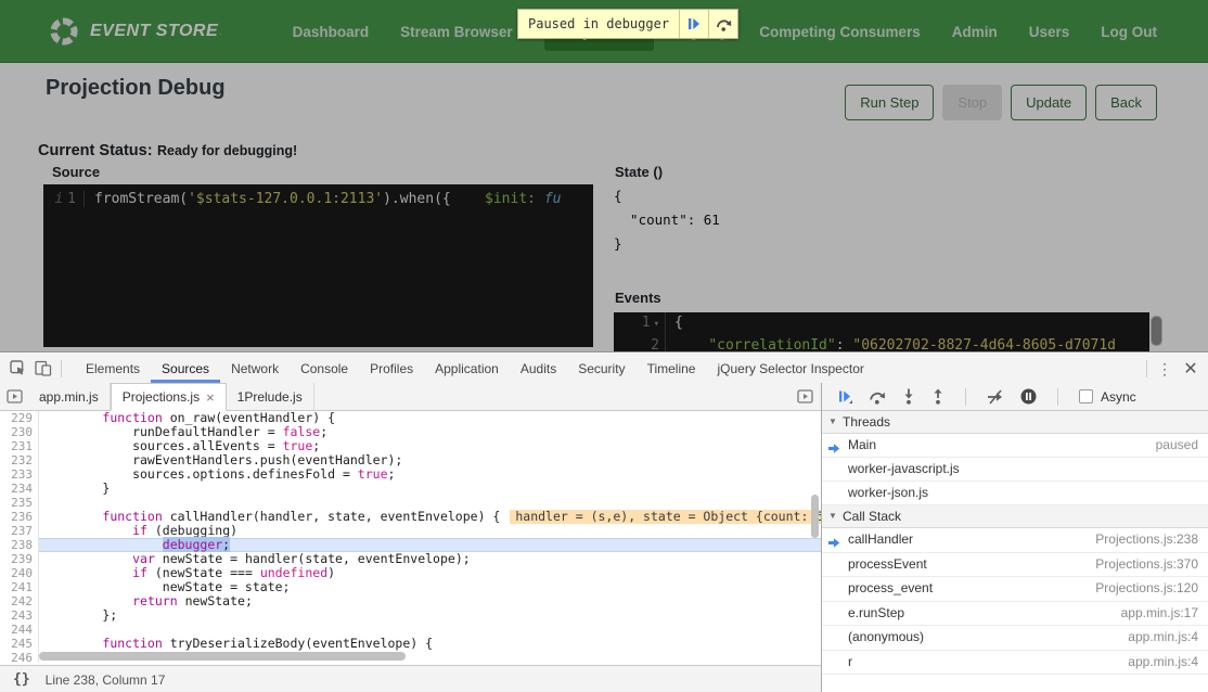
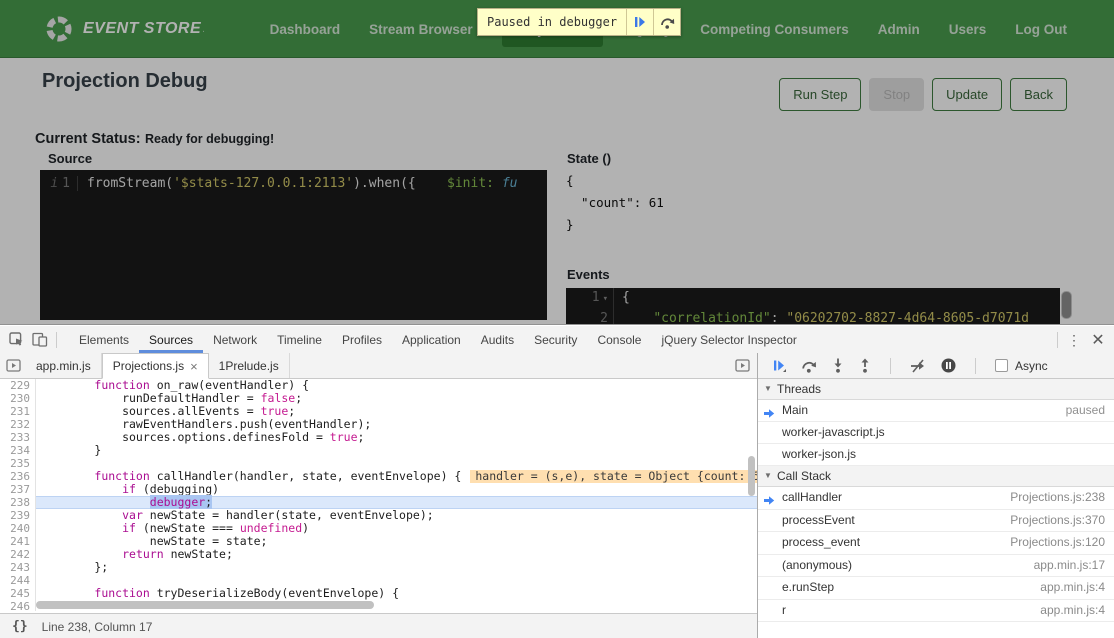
  EVENT STORE
  .
  Dashboard
  Stream Browser
  Competing Consumers
  Admin
  Users
  Log Out
  Projection Debug
  Run Step
  Stop
  Update
  Back
  Current Status: Ready for debugging!
  Source
  i 1
  fromStream('$stats-127.0.0.1:2113').when({ $init: fu
  State ()
  {
  "count": 61
  }
  Events
  1 ▾
  {
  2
  "correlationId": "06202702-8827-4d64-8605-d7071d
  Paused in debugger
  Elements
  Sources
  Network
- Console
+ Timeline
  Profiles
  Application
  Audits
  Security
- Timeline
+ Console
  jQuery Selector Inspector
  ⋮
  ✕
  app.min.js
  Projections.js
  ×
  1Prelude.js
  229
  function on_raw(eventHandler) {
  230
  runDefaultHandler = false;
  231
  sources.allEvents = true;
  232
  rawEventHandlers.push(eventHandler);
  233
  sources.options.definesFold = true;
  234
  }
  235
  236
  function callHandler(handler, state, eventEnvelope) { handler = (s,e), state = Object {count: 6
  237
  if (debugging)
  238
  debugger;
  239
  var newState = handler(state, eventEnvelope);
  240
  if (newState === undefined)
  241
  newState = state;
  242
  return newState;
  243
  };
  244
  245
  function tryDeserializeBody(eventEnvelope) {
  246
  {}
  Line 238, Column 17
  Async
  ▼
  Threads
  paused
  Main
  worker-javascript.js
  worker-json.js
  ▼
  Call Stack
  Projections.js:238
  callHandler
  Projections.js:370
  processEvent
  Projections.js:120
  process_event
  app.min.js:17
- e.runStep
+ (anonymous)
  app.min.js:4
- (anonymous)
+ e.runStep
  app.min.js:4
  r
